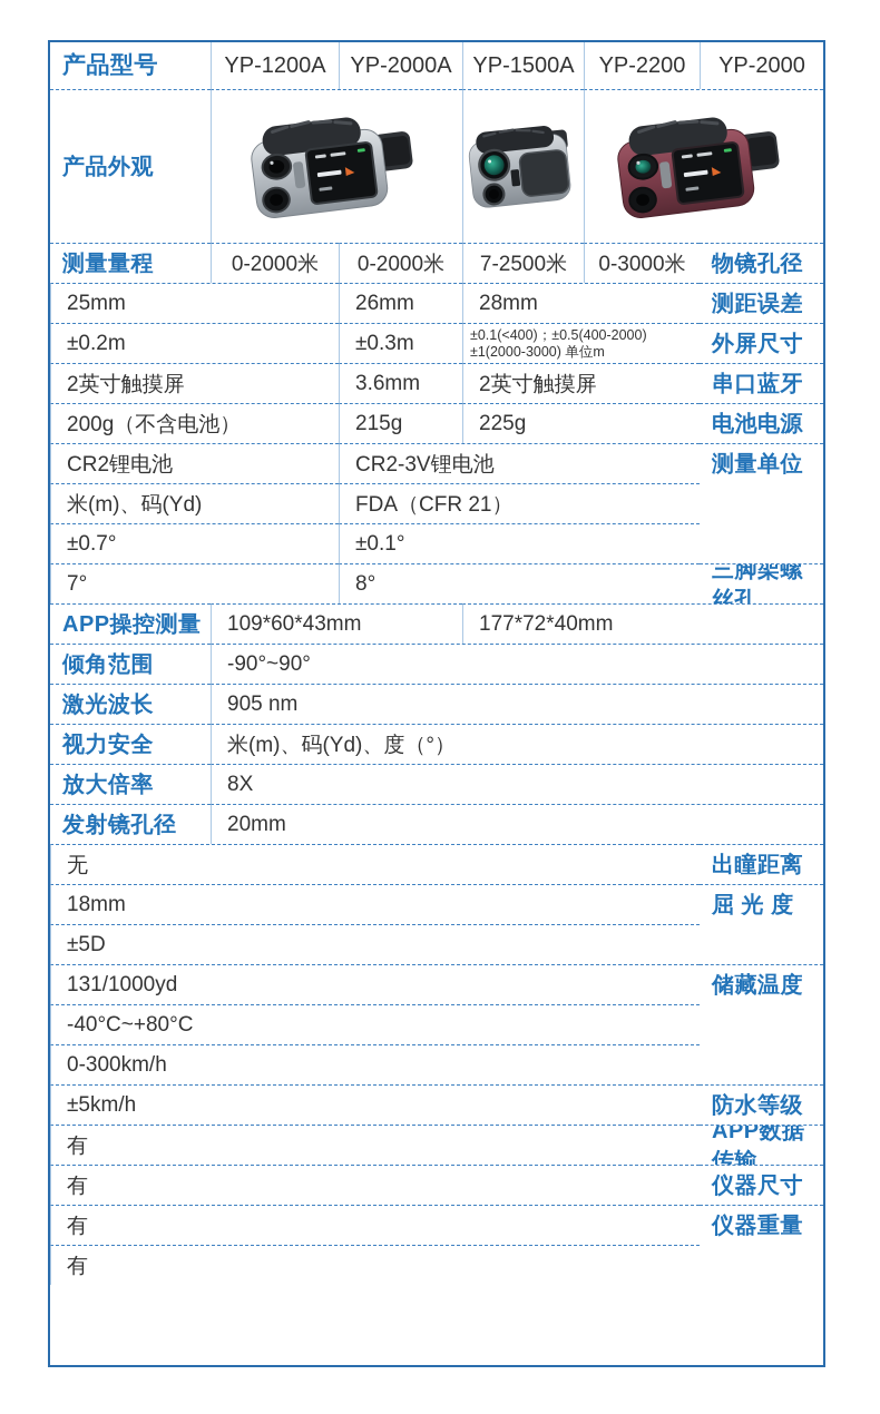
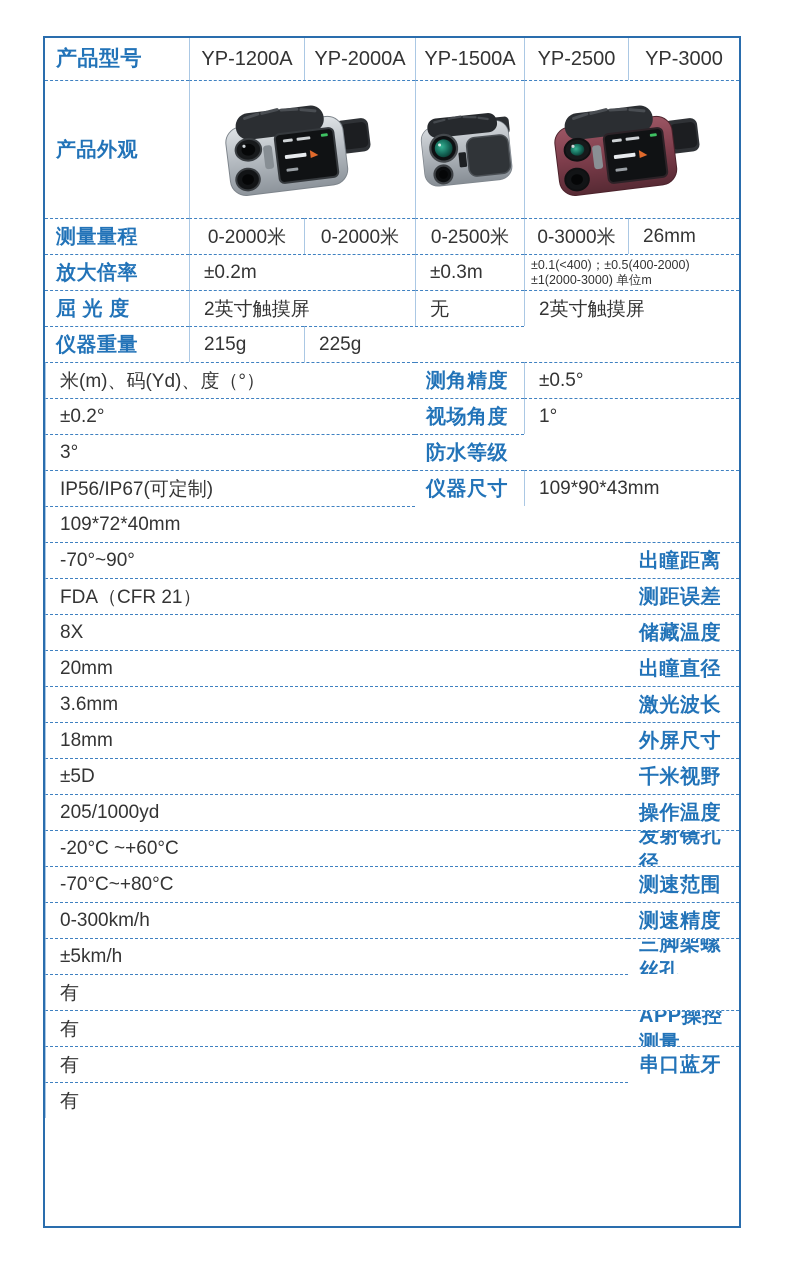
  产品型号
  YP-1200A
  YP-2000A
  YP-1500A
- YP-2200
+ YP-2500
- YP-2000
+ YP-3000
  产品外观
  测量量程
  0-2000米
  0-2000米
- 7-2500米
+ 0-2500米
  0-3000米
- 物镜孔径
- 25mm
  26mm
- 28mm
- 测距误差
+ 放大倍率
  ±0.2m
  ±0.3m
  ±0.1(<400)；±0.5(400-2000)
  ±1(2000-3000) 单位m
- 外屏尺寸
+ 屈 光 度
  2英寸触摸屏
- 3.6mm
+ 无
  2英寸触摸屏
- 串口蓝牙
+ 仪器重量
- 200g（不含电池）
  215g
  225g
- 电池电源
- CR2锂电池
- CR2-3V锂电池
- 测量单位
- 米(m)、码(Yd)
- FDA（CFR 21）
+ 米(m)、码(Yd)、度（°）
+ 测角精度
- ±0.7°
+ ±0.5°
- ±0.1°
+ ±0.2°
+ 视场角度
- 7°
+ 1°
- 8°
+ 3°
- 三脚架螺丝孔
+ 防水等级
+ IP56/IP67(可定制)
- APP操控测量
+ 仪器尺寸
- 109*60*43mm
+ 109*90*43mm
- 177*72*40mm
+ 109*72*40mm
- 倾角范围
- -90°~90°
+ -70°~90°
- 激光波长
+ 出瞳距离
- 905 nm
- 视力安全
- 米(m)、码(Yd)、度（°）
+ FDA（CFR 21）
- 放大倍率
+ 测距误差
  8X
- 发射镜孔径
+ 储藏温度
  20mm
+ 出瞳直径
- 无
+ 3.6mm
- 出瞳距离
+ 激光波长
  18mm
- 屈 光 度
+ 外屏尺寸
  ±5D
+ 千米视野
- 131/1000yd
+ 205/1000yd
+ 操作温度
+ -20°C ~+60°C
- 储藏温度
+ 发射镜孔径
- -40°C~+80°C
+ -70°C~+80°C
+ 测速范围
  0-300km/h
+ 测速精度
  ±5km/h
- 防水等级
+ 三脚架螺丝孔
  有
- APP数据传输
  有
- 仪器尺寸
+ APP操控测量
  有
- 仪器重量
+ 串口蓝牙
  有
